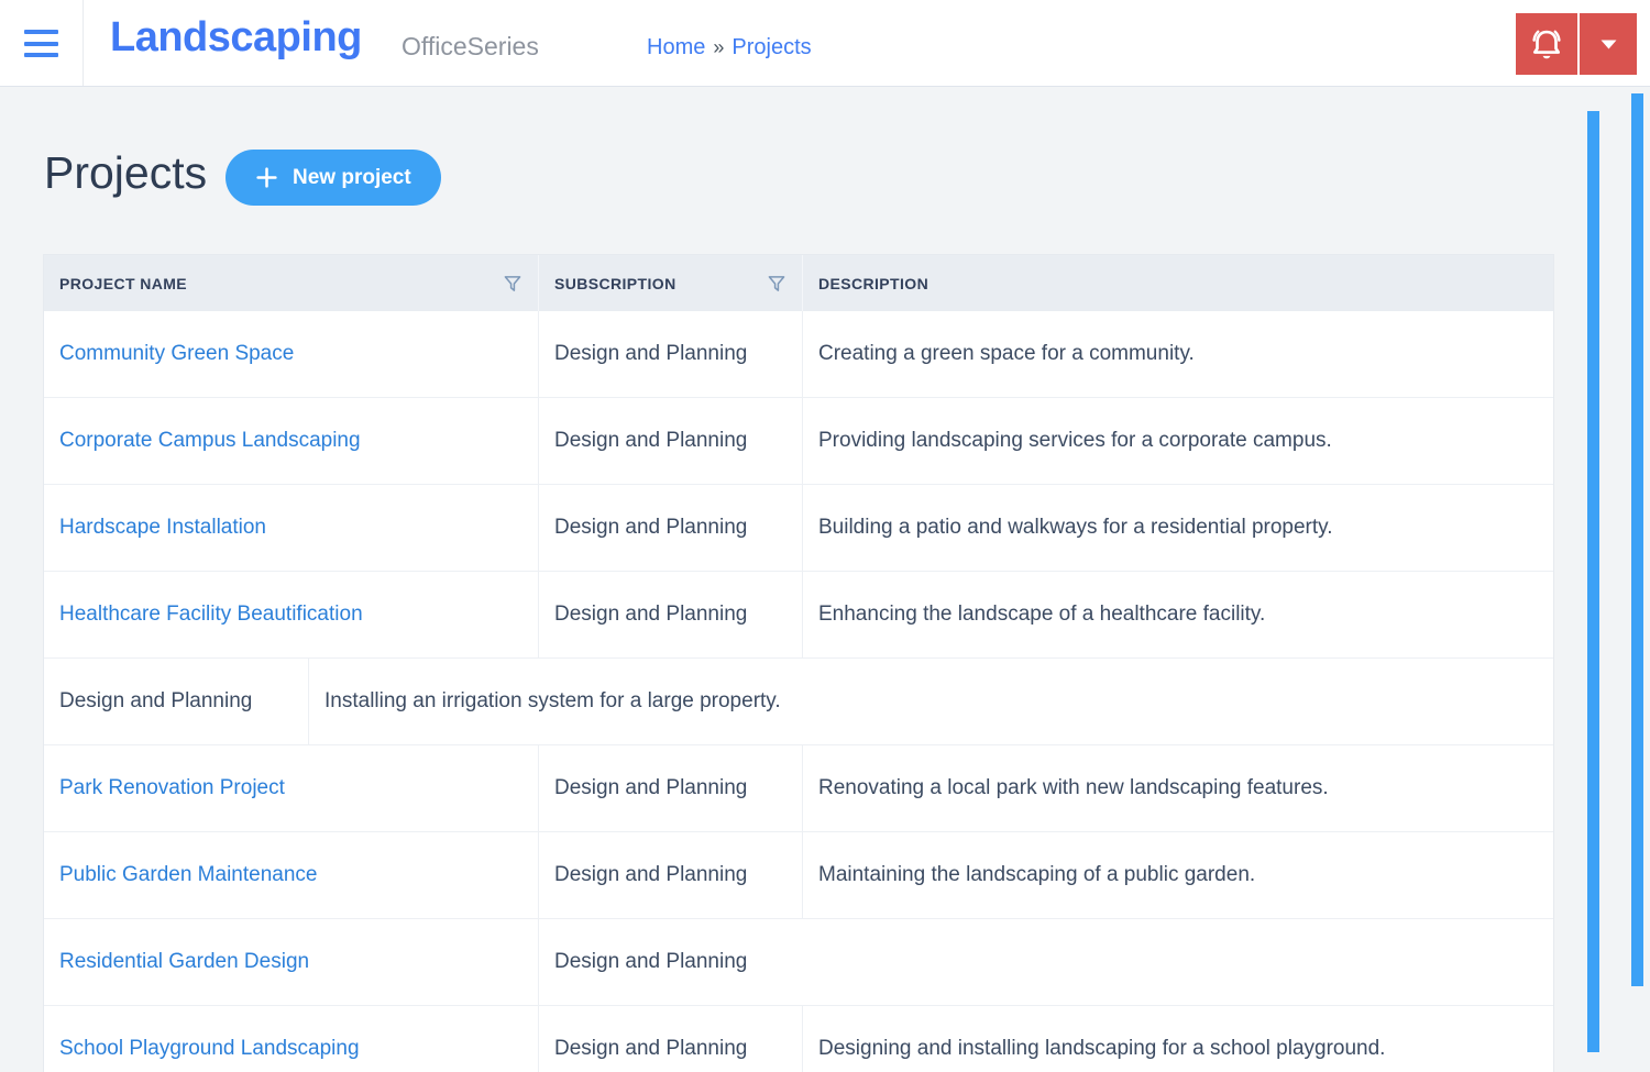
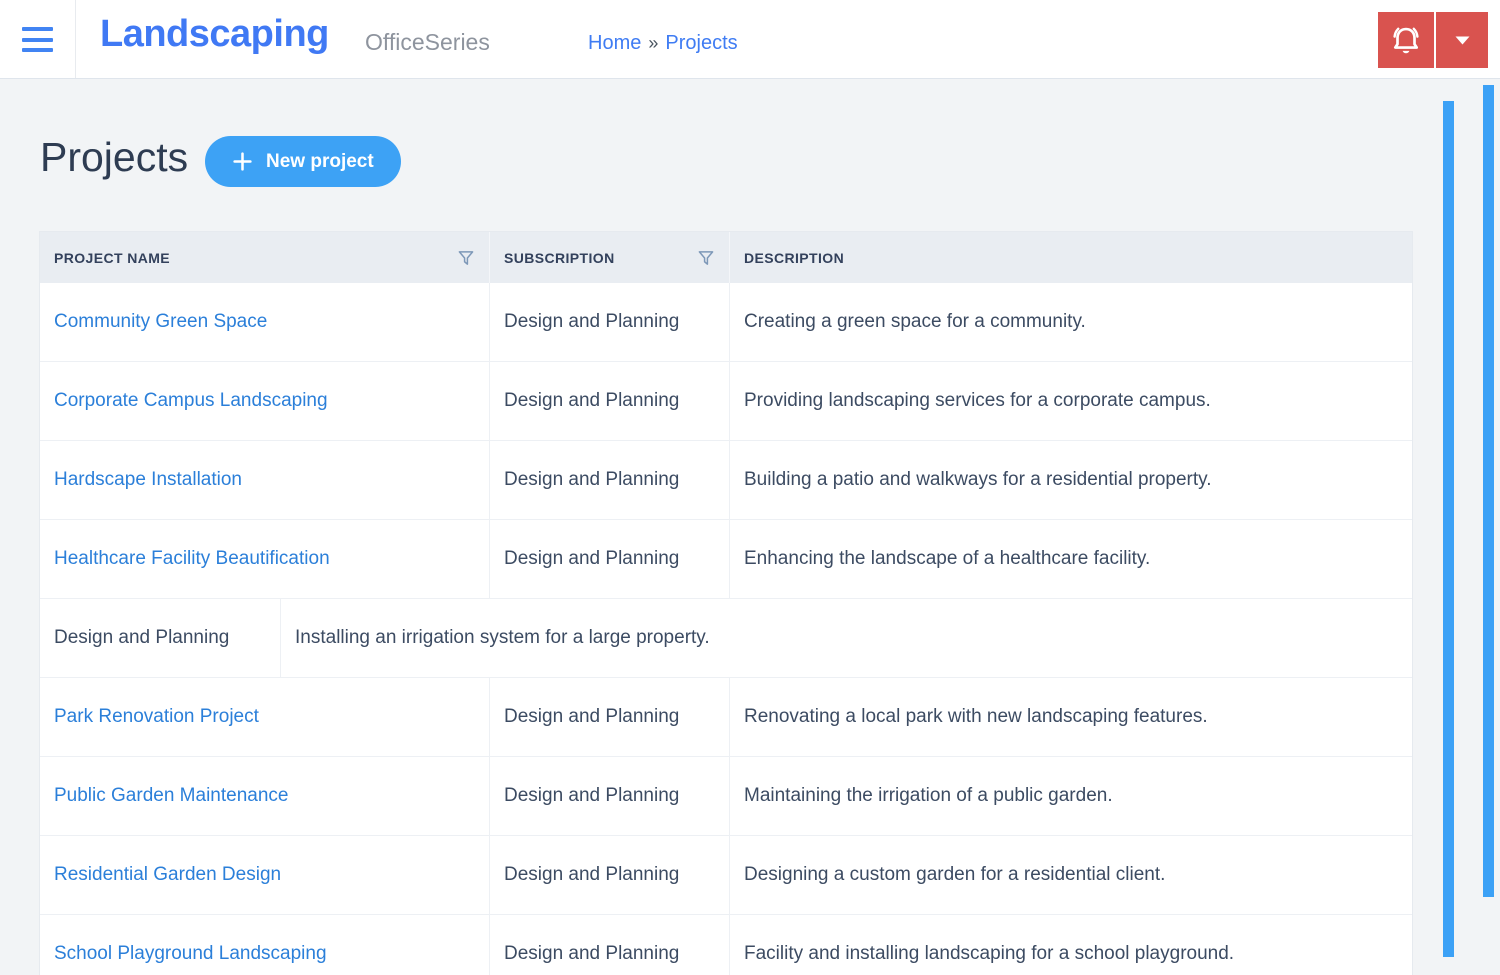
  Landscaping
  OfficeSeries
  Home
  »
  Projects
  Projects
  New project
  PROJECT NAME
  SUBSCRIPTION
  DESCRIPTION
  Community Green Space
  Design and Planning
  Creating a green space for a community.
  Corporate Campus Landscaping
  Design and Planning
  Providing landscaping services for a corporate campus.
  Hardscape Installation
  Design and Planning
  Building a patio and walkways for a residential property.
  Healthcare Facility Beautification
  Design and Planning
  Enhancing the landscape of a healthcare facility.
  Design and Planning
  Installing an irrigation system for a large property.
  Park Renovation Project
  Design and Planning
  Renovating a local park with new landscaping features.
  Public Garden Maintenance
  Design and Planning
- Maintaining the landscaping of a public garden.
+ Maintaining the irrigation of a public garden.
  Residential Garden Design
  Design and Planning
+ Designing a custom garden for a residential client.
  School Playground Landscaping
  Design and Planning
- Designing and installing landscaping for a school playground.
+ Facility and installing landscaping for a school playground.
